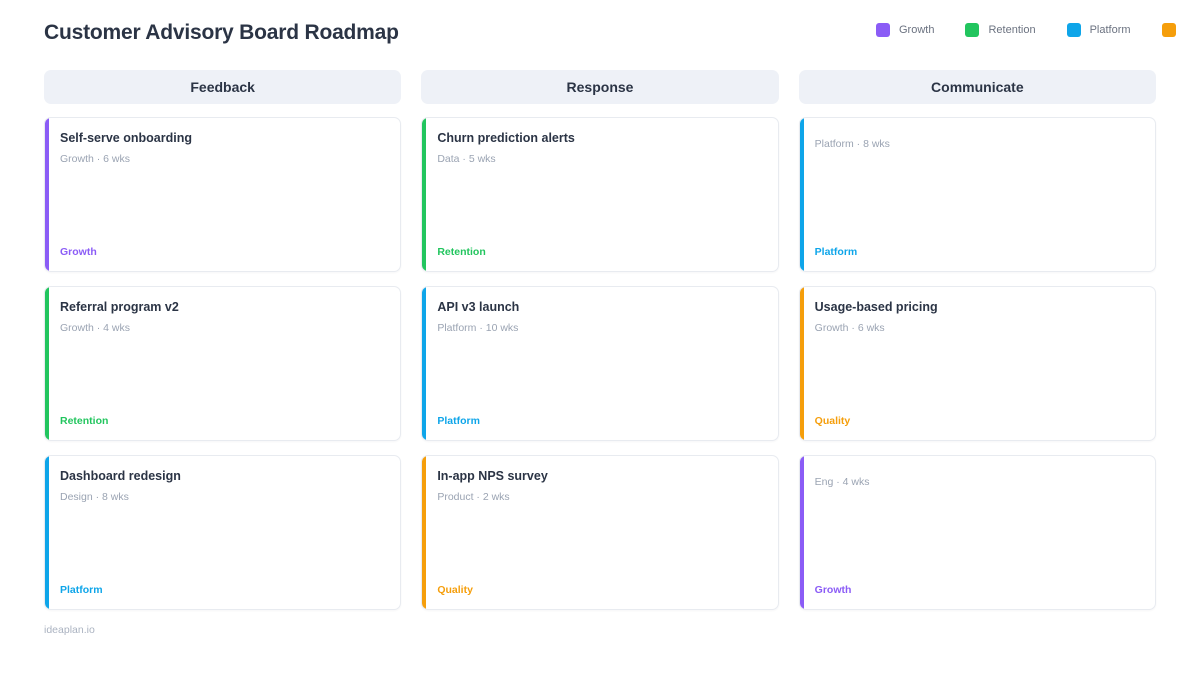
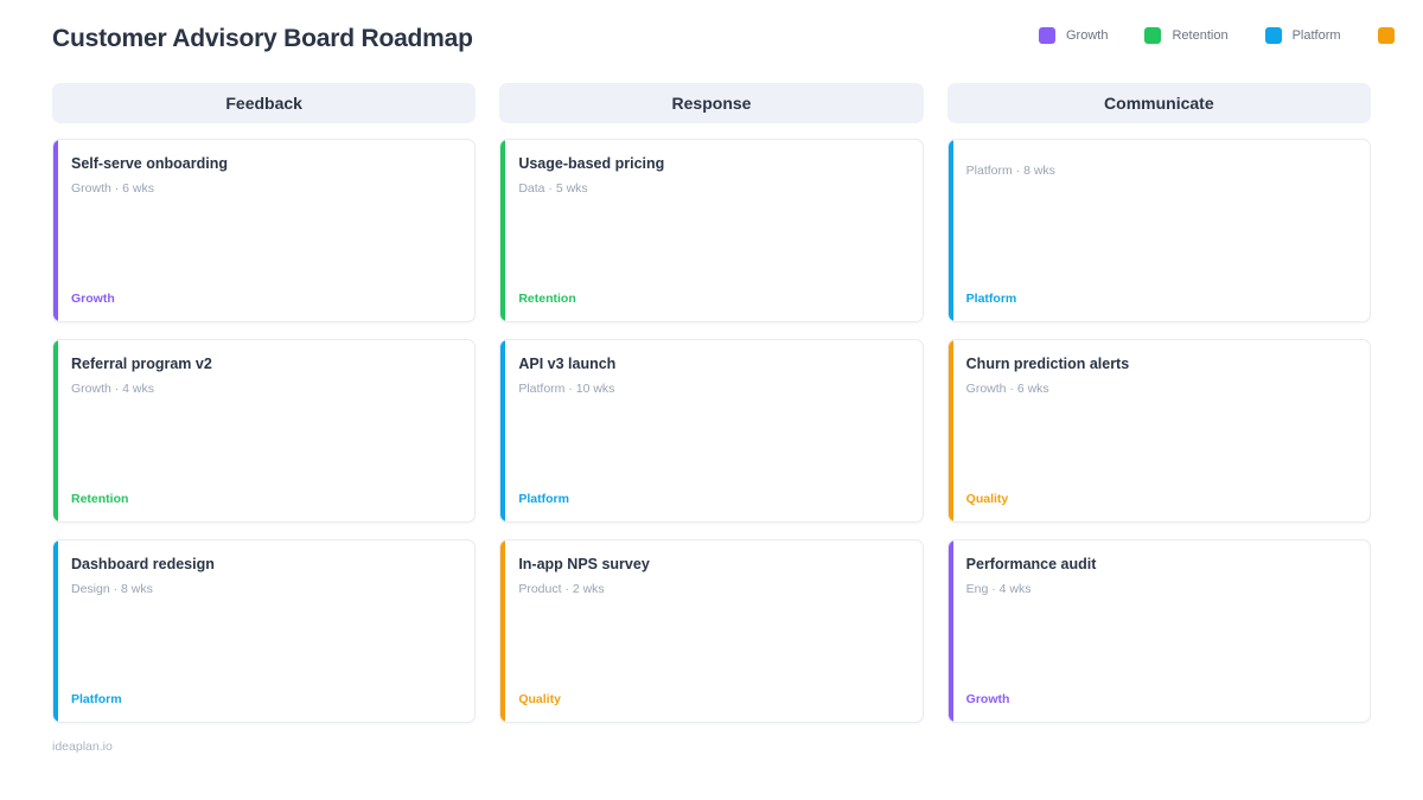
  Customer Advisory Board Roadmap
  Growth
  Retention
  Platform
  Feedback
  Self-serve onboarding
  Growth · 6 wks
  Growth
  Referral program v2
  Growth · 4 wks
  Retention
  Dashboard redesign
  Design · 8 wks
  Platform
  Response
- Churn prediction alerts
+ Usage-based pricing
  Data · 5 wks
  Retention
  API v3 launch
  Platform · 10 wks
  Platform
  In-app NPS survey
  Product · 2 wks
  Quality
  Communicate
  Platform · 8 wks
  Platform
- Usage-based pricing
+ Churn prediction alerts
  Growth · 6 wks
  Quality
+ Performance audit
  Eng · 4 wks
  Growth
  ideaplan.io
